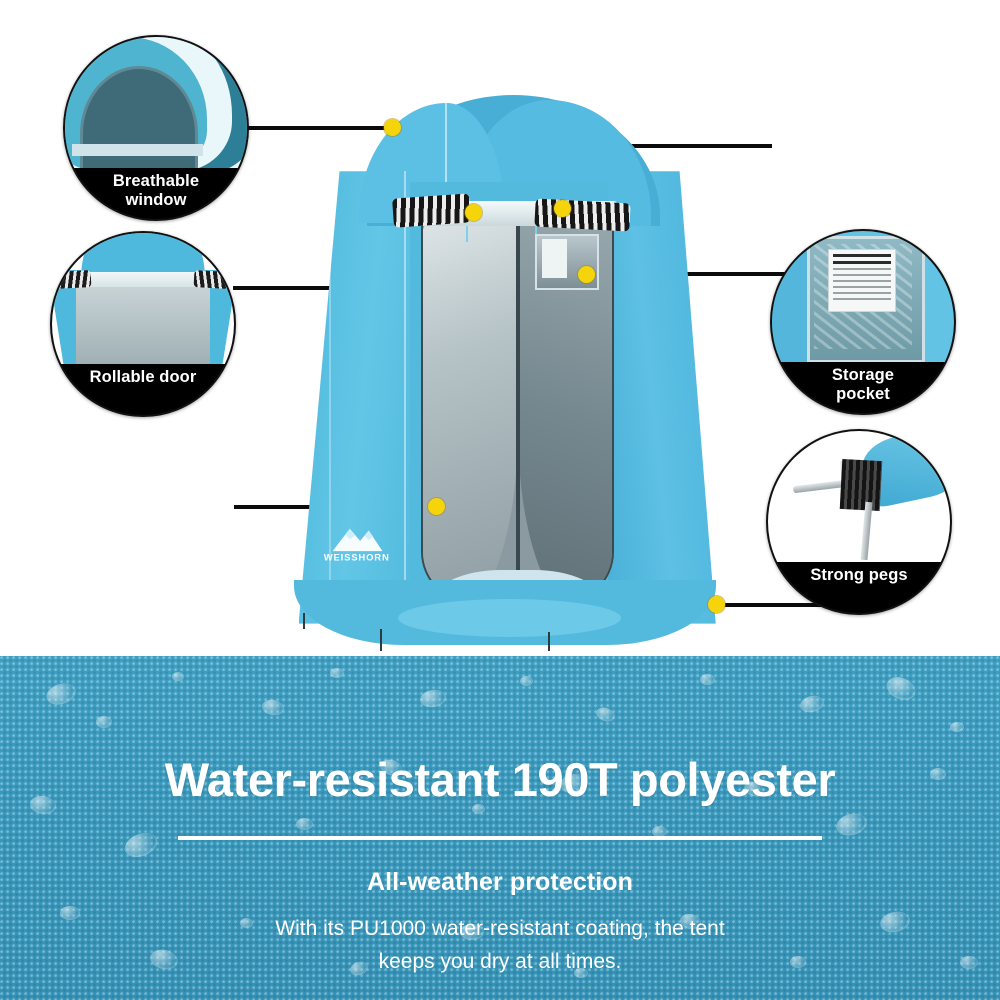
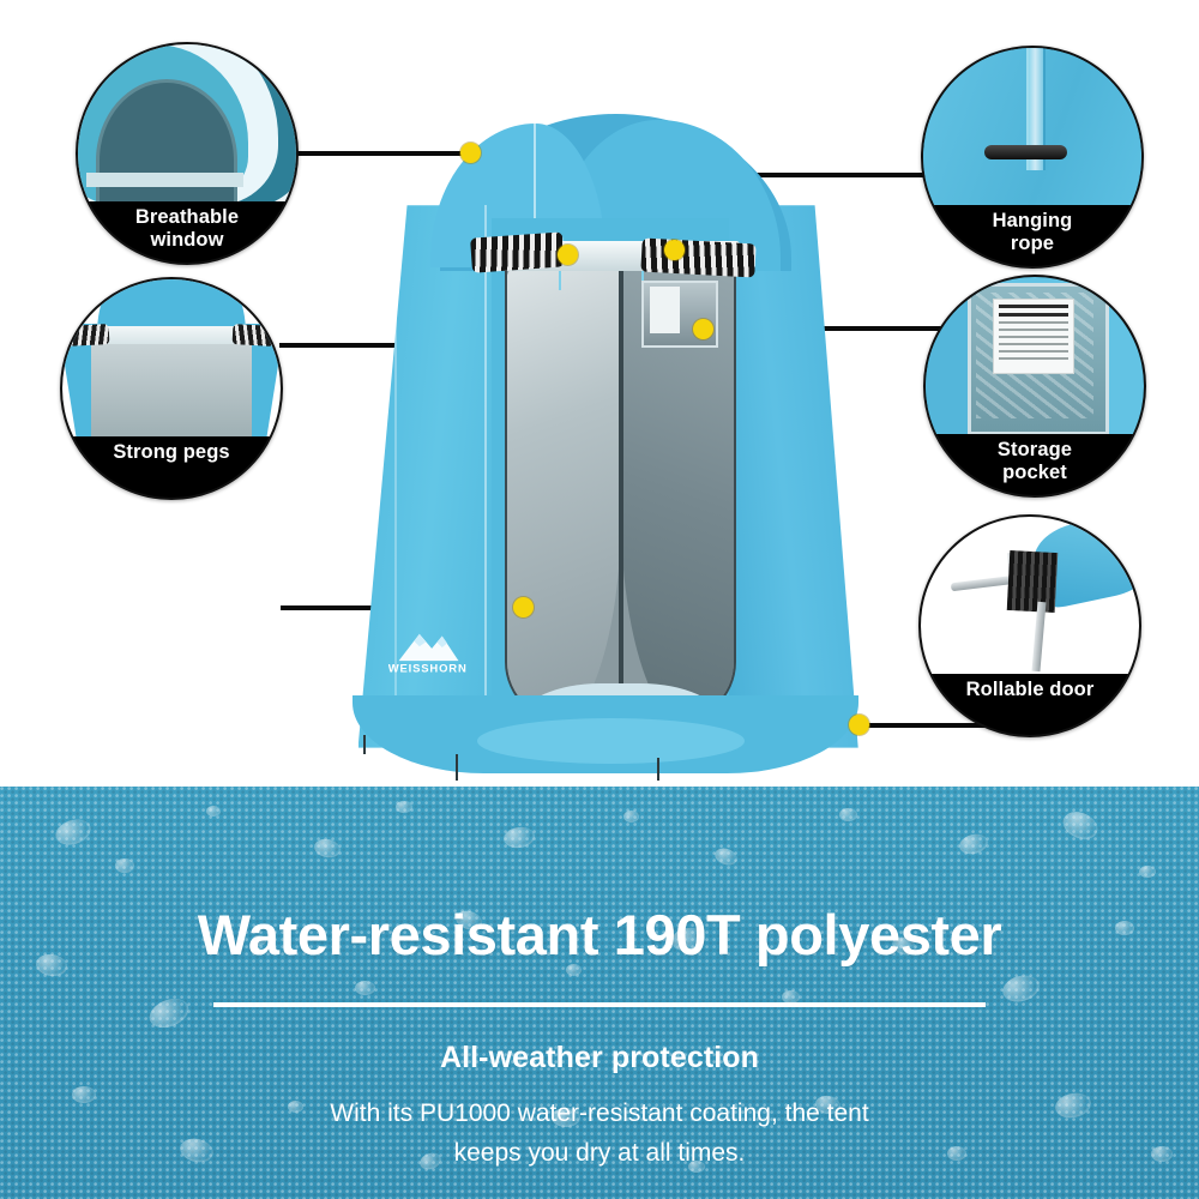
  WEISSHORN
  Breathable
  window
- Rollable door
+ Strong pegs
+ Hanging
+ rope
  Storage
  pocket
- Strong pegs
+ Rollable door
  Water-resistant 190T polyester
  All-weather protection
  With its PU1000 water-resistant coating, the tent
  keeps you dry at all times.
